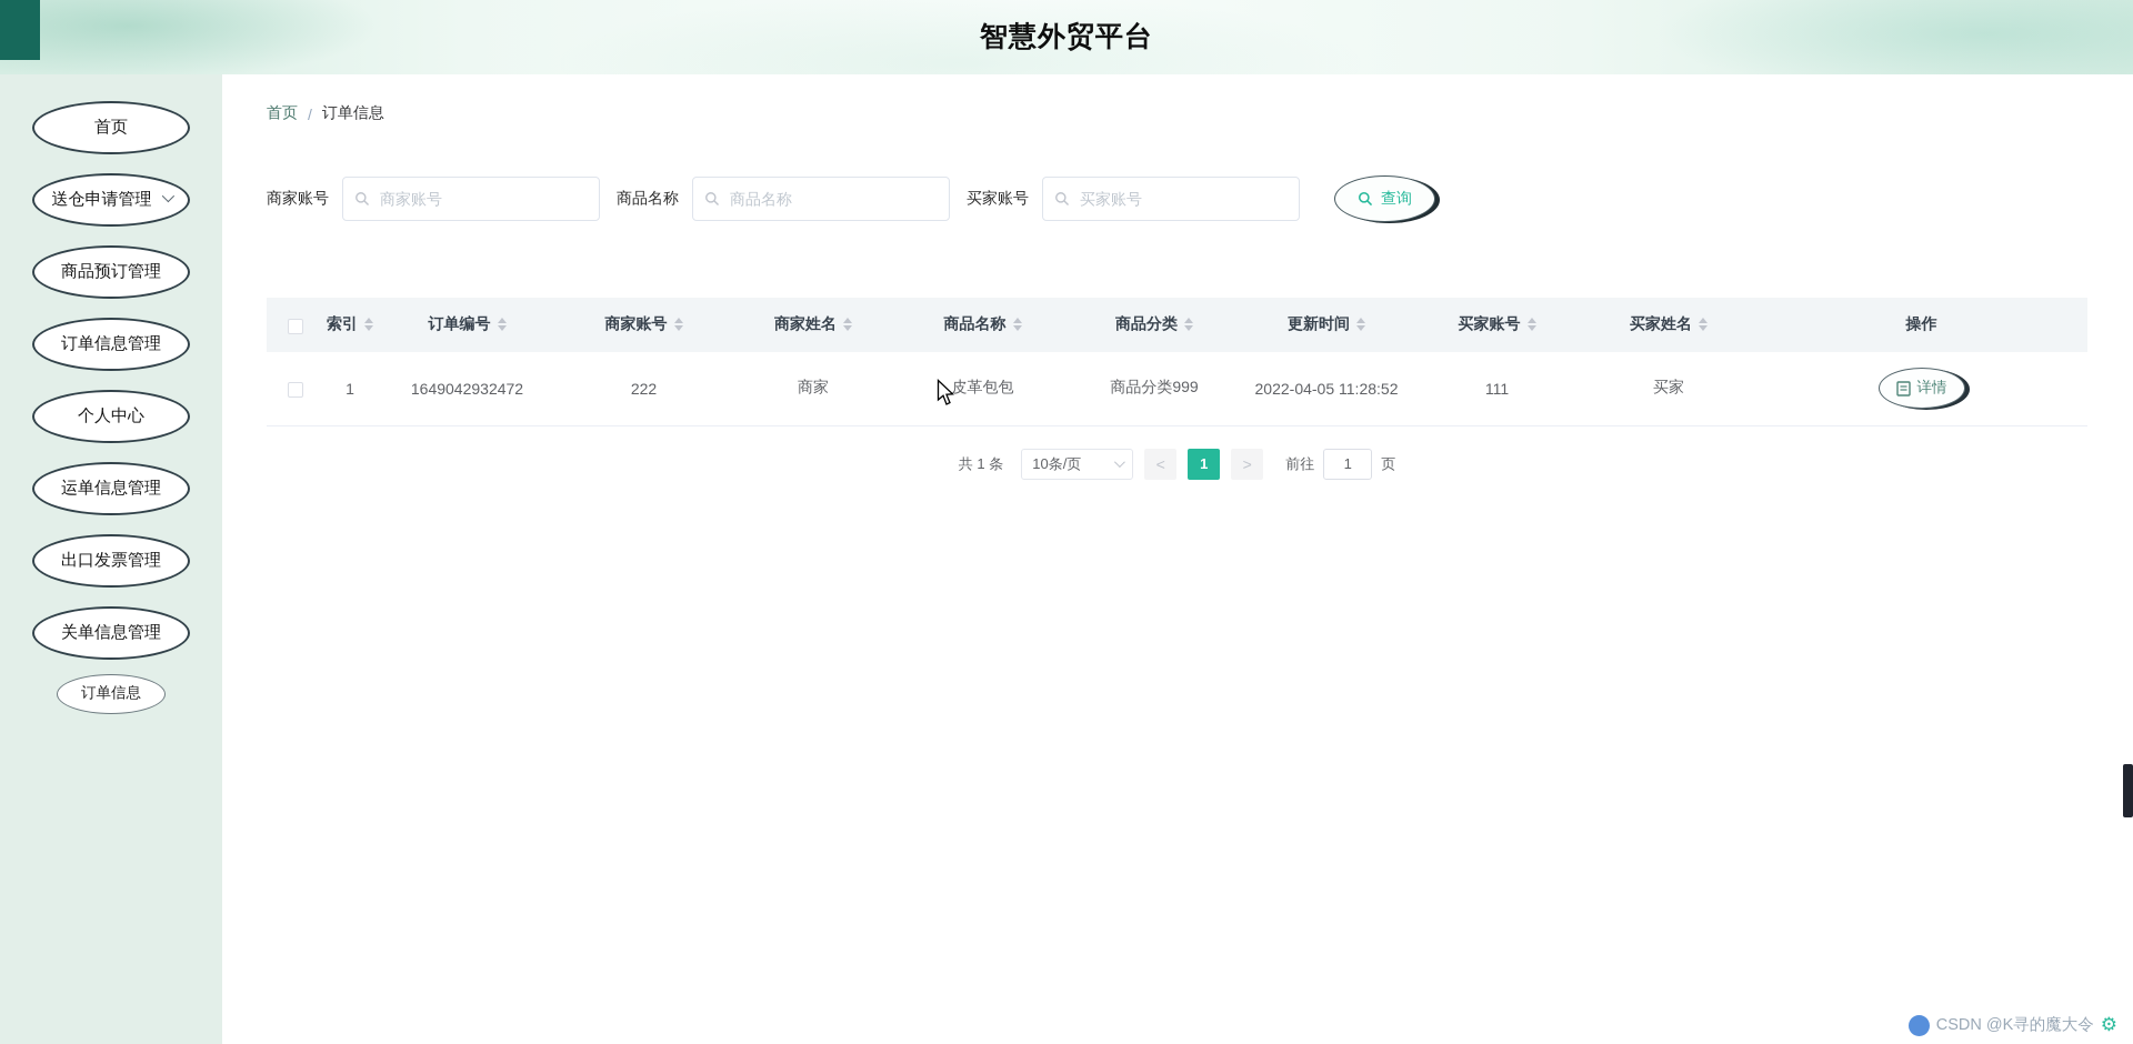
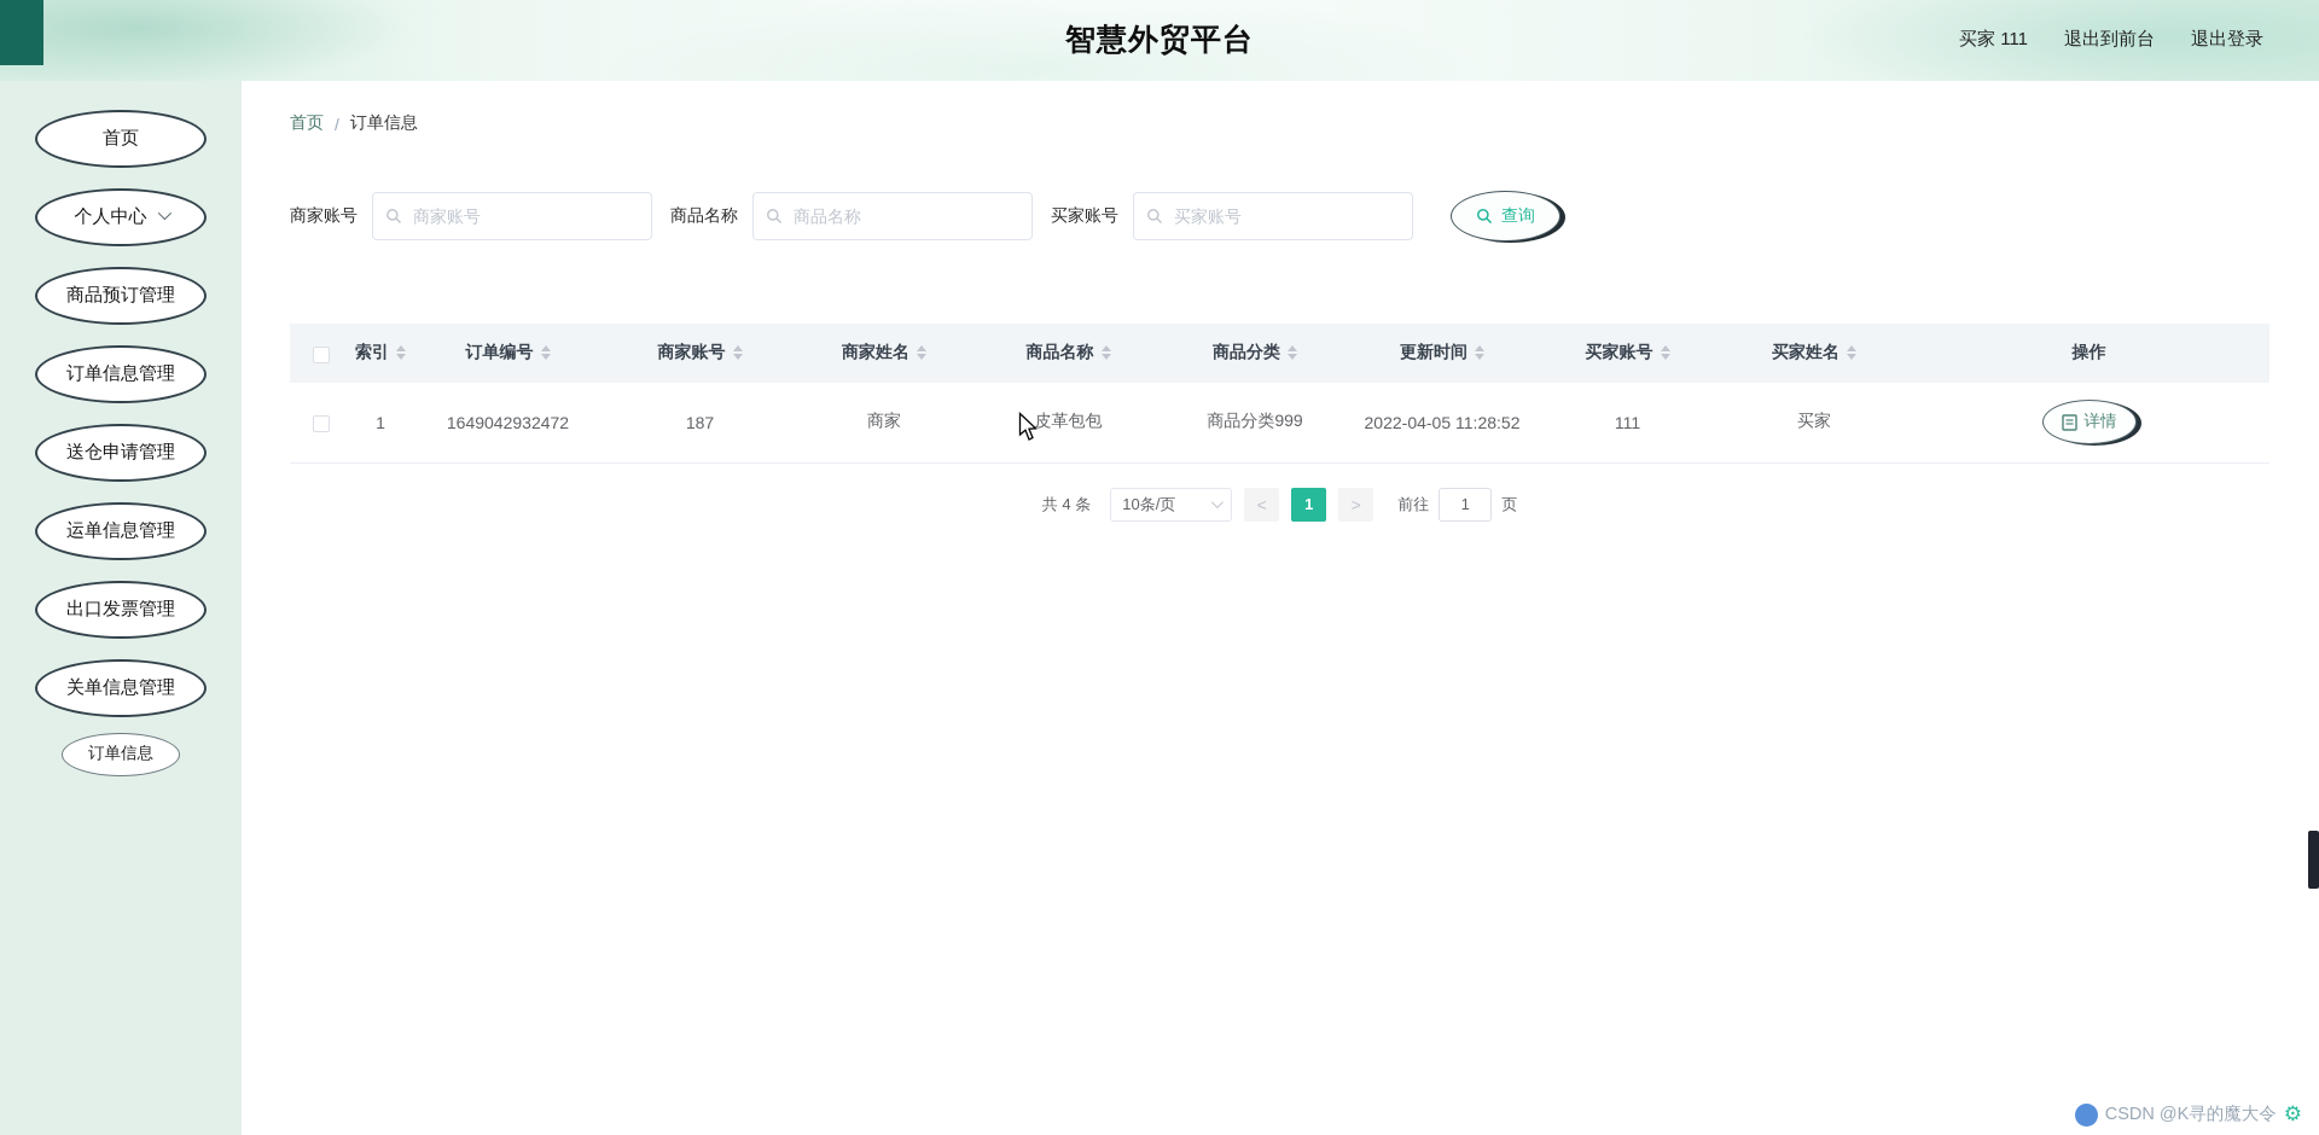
  智慧外贸平台
+ 买家 111
+ 退出到前台
+ 退出登录
  首页
- 送仓申请管理
+ 个人中心
  商品预订管理
  订单信息管理
- 个人中心
+ 送仓申请管理
  运单信息管理
  出口发票管理
  关单信息管理
  订单信息
  首页
  /
  订单信息
  商家账号
  商家账号
  商品名称
  商品名称
  买家账号
  买家账号
  查询
  	索引	订单编号	商家账号	商家姓名	商品名称	商品分类	更新时间	买家账号	买家姓名	操作
- 	1	1649042932472	222	商家	皮革包包	商品分类999	2022-04-05 11:28:52	111	买家	详情
+ 	1	1649042932472	187	商家	皮革包包	商品分类999	2022-04-05 11:28:52	111	买家	详情
- 共 1 条
+ 共 4 条
  10条/页
  <
  1
  >
  前往
  1
  页
  CSDN @K寻的魔大令
  ⚙
